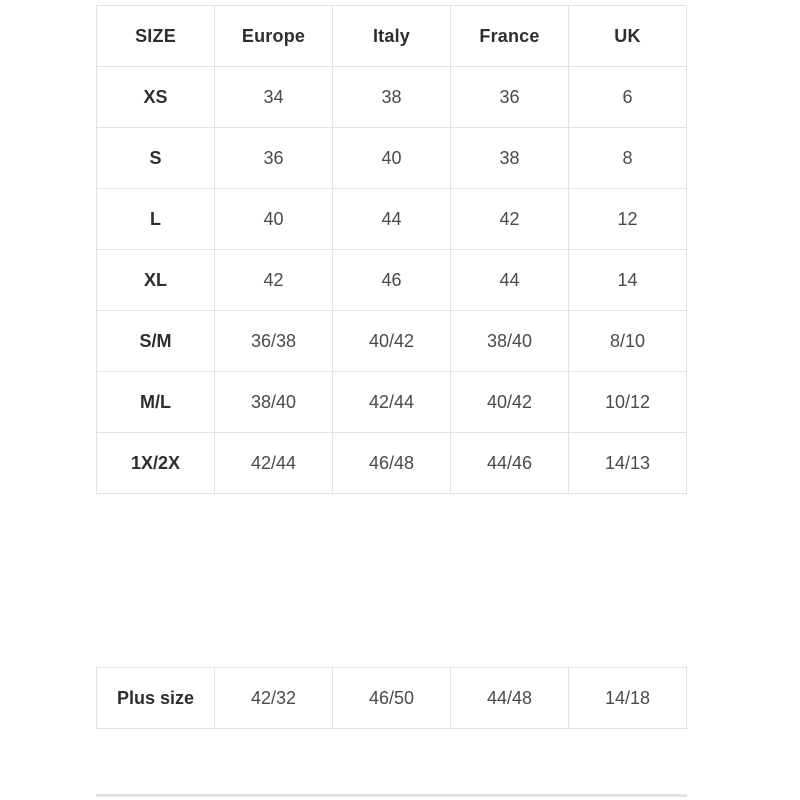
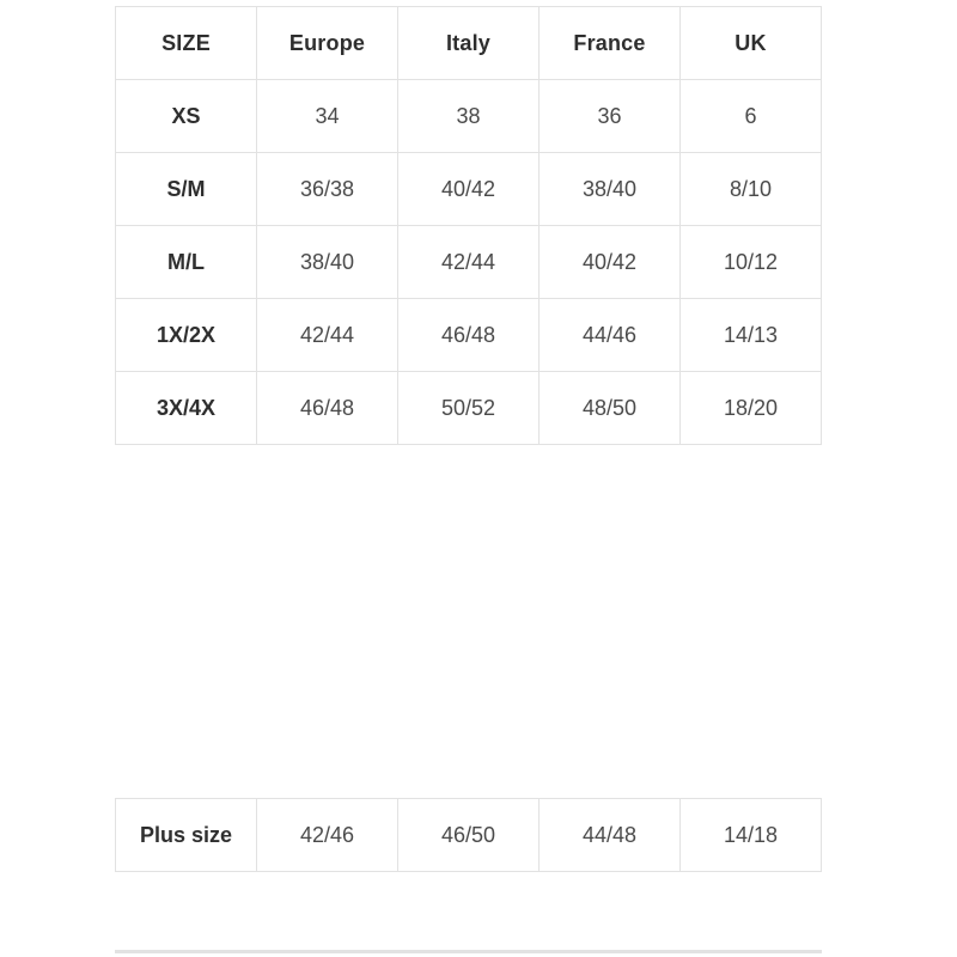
  SIZE	Europe	Italy	France	UK
  XS	34	38	36	6
- S	36	40	38	8
- L	40	44	42	12
- XL	42	46	44	14
  S/M	36/38	40/42	38/40	8/10
  M/L	38/40	42/44	40/42	10/12
  1X/2X	42/44	46/48	44/46	14/13
+ 3X/4X	46/48	50/52	48/50	18/20
- Plus size	42/32	46/50	44/48	14/18
+ Plus size	42/46	46/50	44/48	14/18
